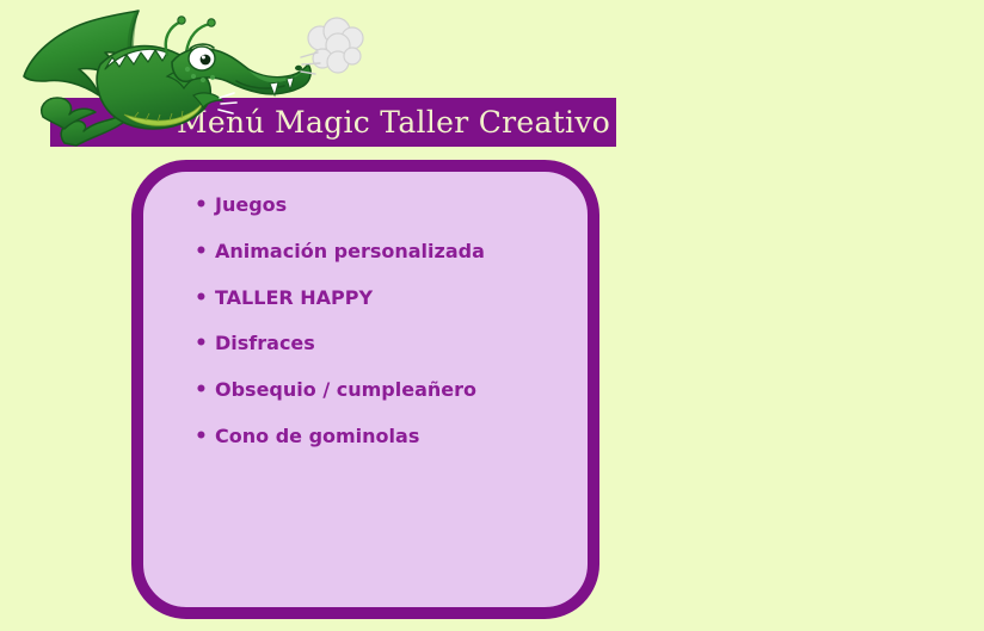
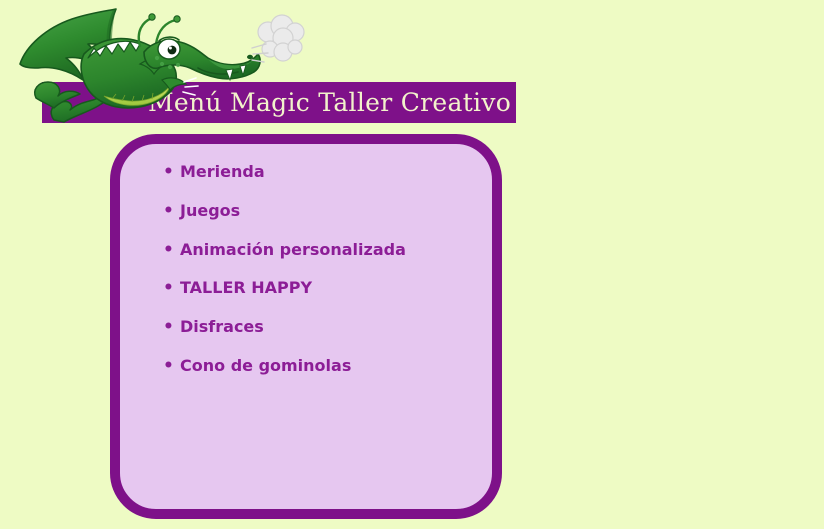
  Menú Magic Taller Creativo
+ Merienda
  Juegos
  Animación personalizada
  TALLER HAPPY
  Disfraces
- Obsequio / cumpleañero
  Cono de gominolas
